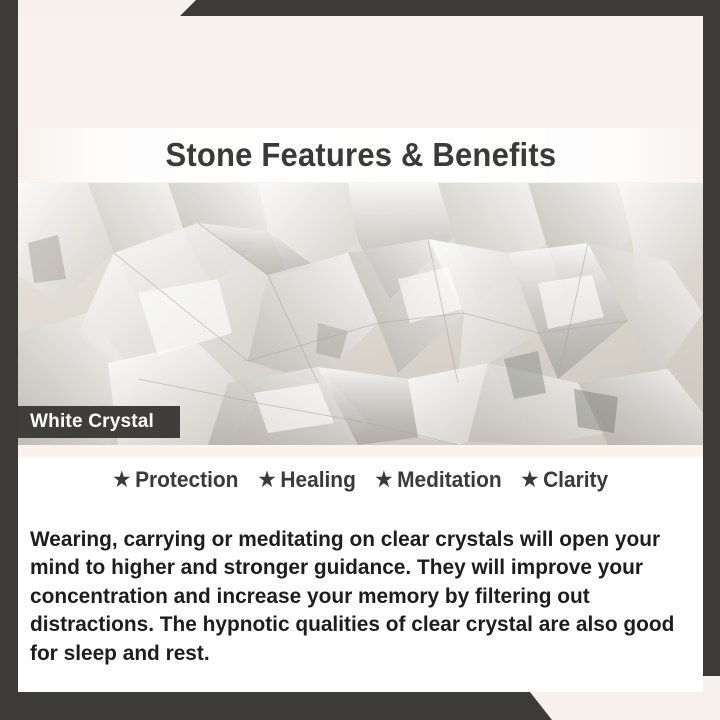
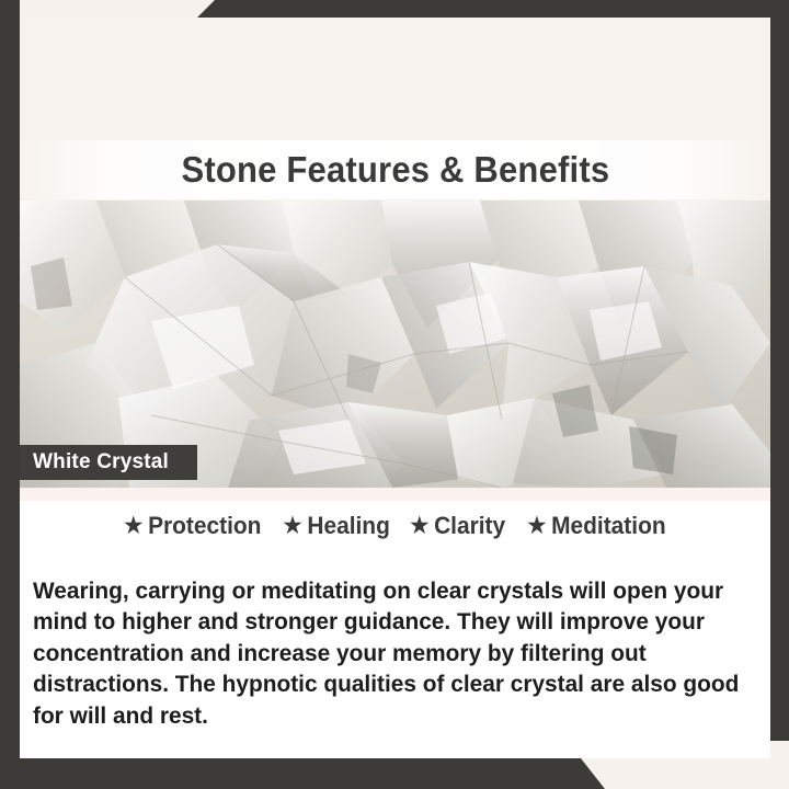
  Stone Features & Benefits
  White Crystal
  ★
  Protection
  ★
  Healing
  ★
- Meditation
+ Clarity
  ★
- Clarity
+ Meditation
- Wearing, carrying or meditating on clear crystals will open your mind to higher and stronger guidance. They will improve your concentration and increase your memory by filtering out distractions. The hypnotic qualities of clear crystal are also good for sleep and rest.
+ Wearing, carrying or meditating on clear crystals will open your mind to higher and stronger guidance. They will improve your concentration and increase your memory by filtering out distractions. The hypnotic qualities of clear crystal are also good for will and rest.
